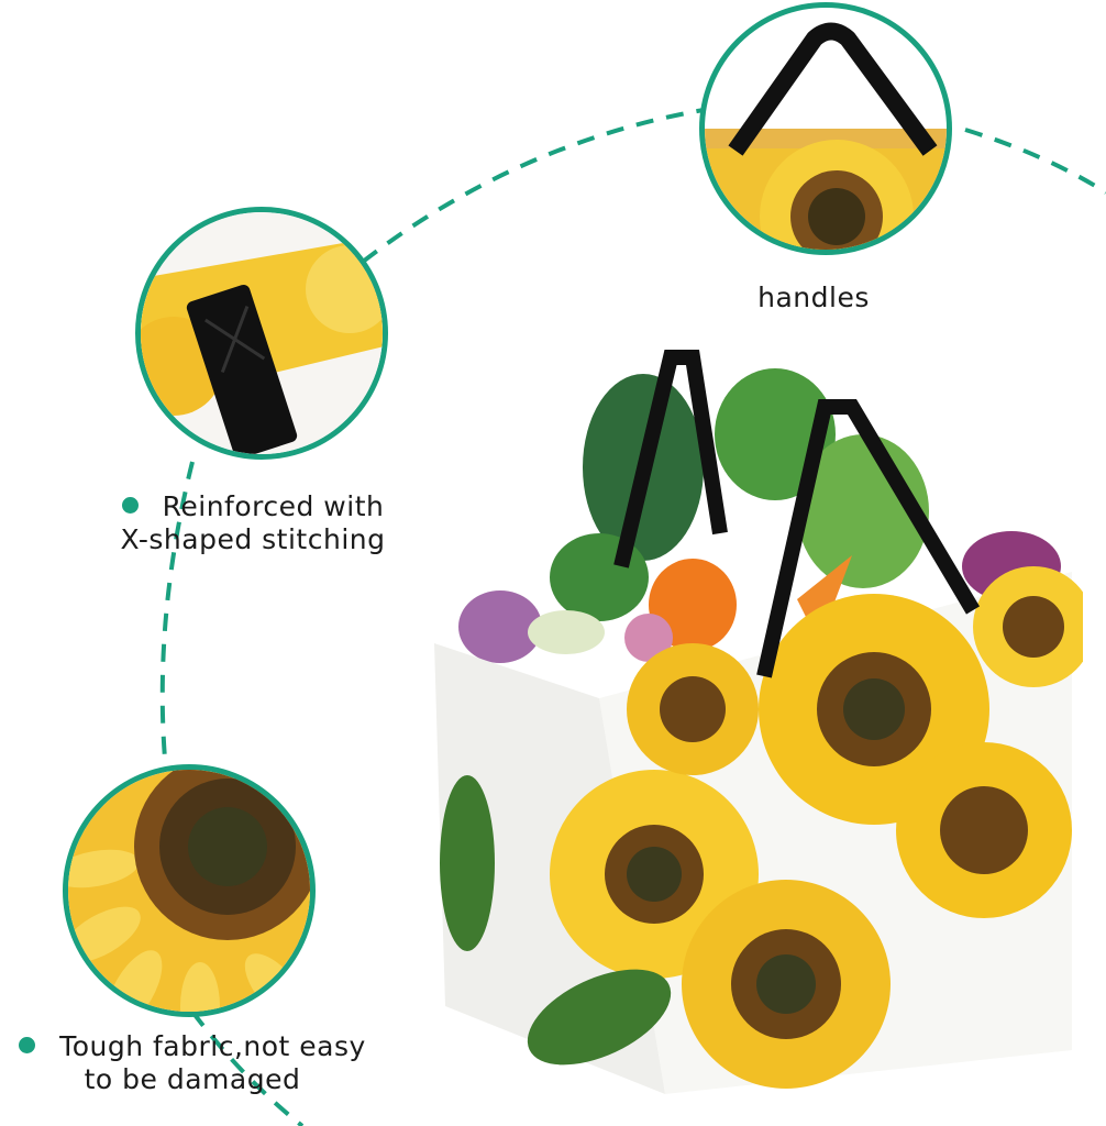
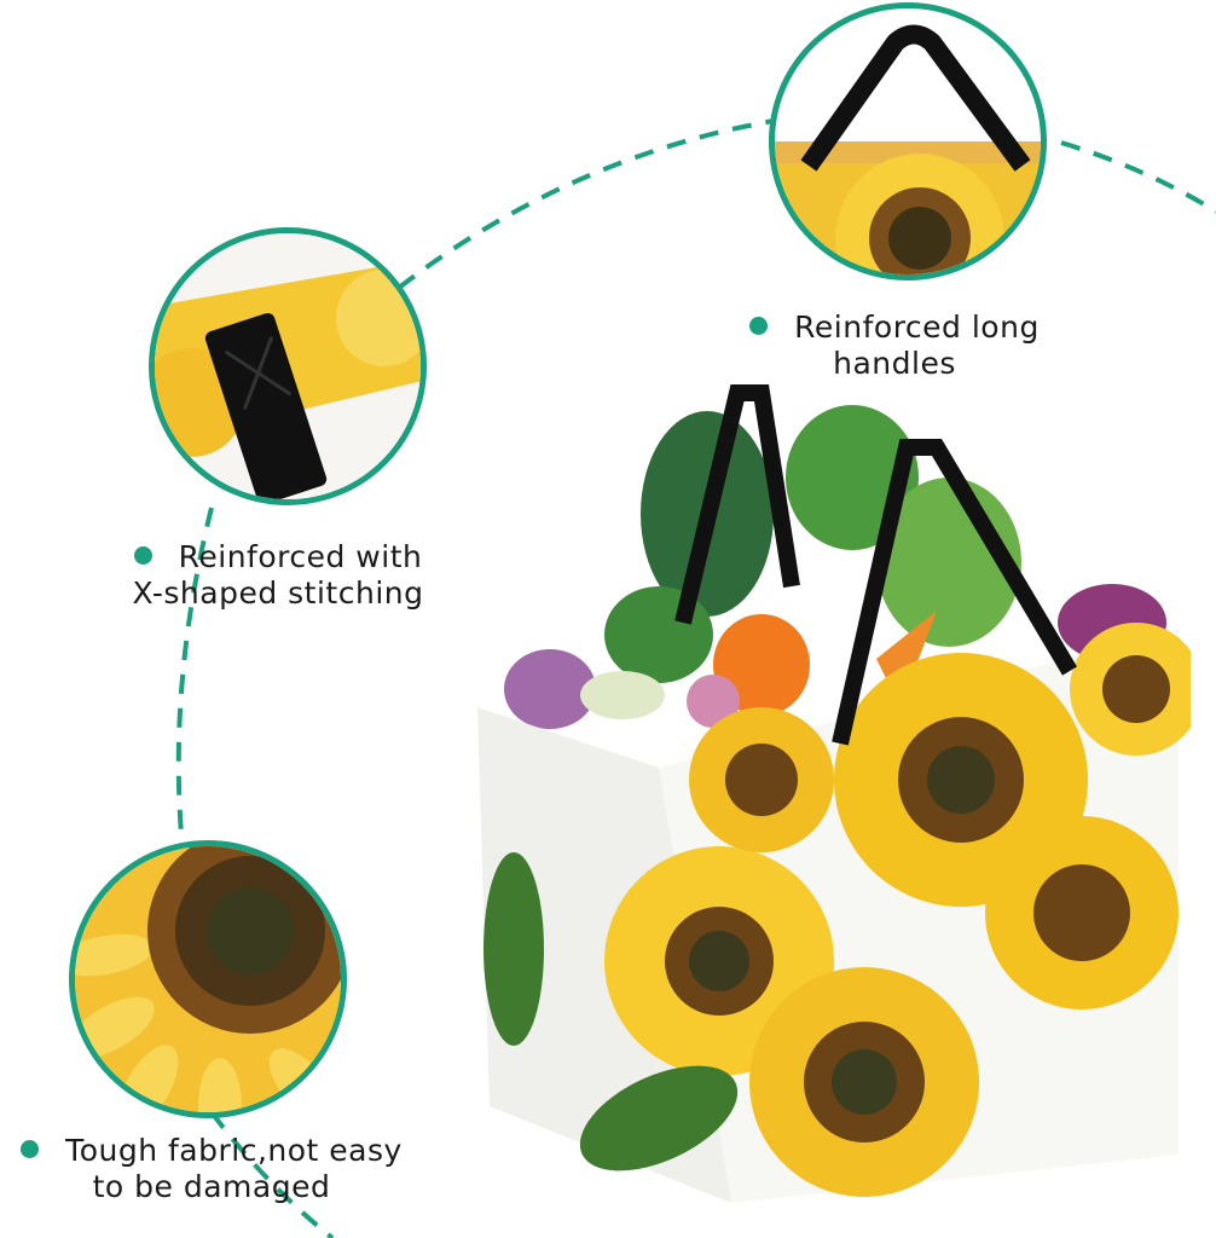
+ Reinforced long
  handles
  Reinforced with
  X-shaped stitching
  Tough fabric,not easy
  to be damaged
